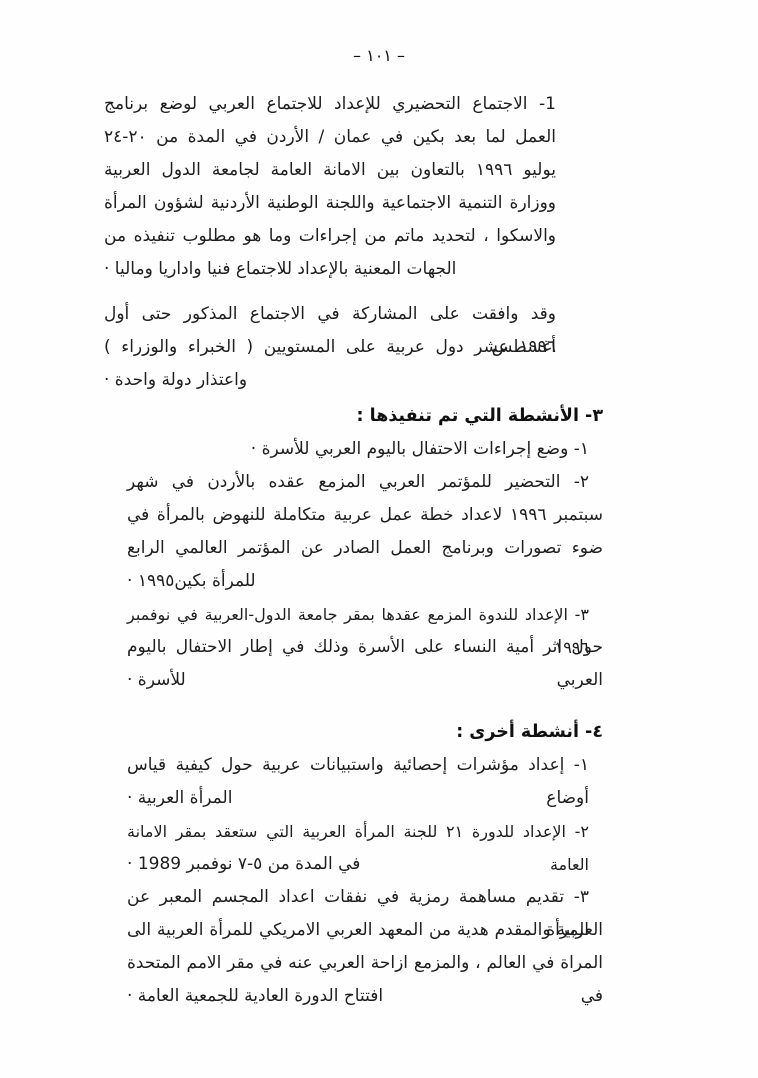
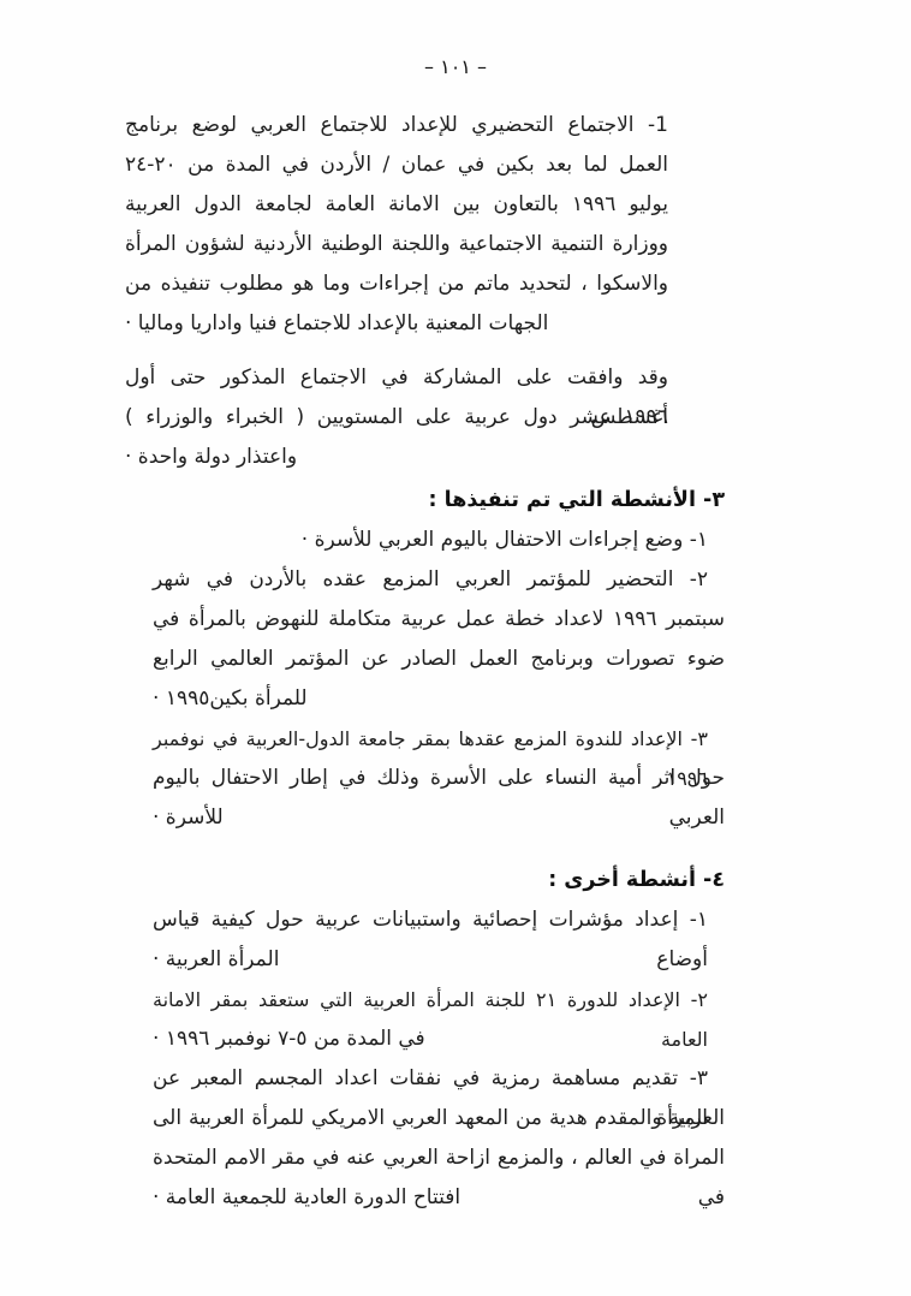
  – ١٠١ –
  1- الاجتماع التحضيري للإعداد للاجتماع العربي لوضع برنامج
  العمل لما بعد بكين في عمان / الأردن في المدة من ٢٠-٢٤
  يوليو ١٩٩٦ بالتعاون بين الامانة العامة لجامعة الدول العربية
  ووزارة التنمية الاجتماعية واللجنة الوطنية الأردنية لشؤون المرأة
  والاسكوا ، لتحديد ماتم من إجراءات وما هو مطلوب تنفيذه من
  الجهات المعنية بالإعداد للاجتماع فنيا واداريا وماليا ·
  وقد وافقت على المشاركة في الاجتماع المذكور حتى أول أغسطس
  ١٩٩٦ عشر دول عربية على المستويين ( الخبراء والوزراء )
  واعتذار دولة واحدة ·
  ٣- الأنشطة التي تم تنفيذها :
  ١- وضع إجراءات الاحتفال باليوم العربي للأسرة ·
  ٢- التحضير للمؤتمر العربي المزمع عقده بالأردن في شهر
  سبتمبر ١٩٩٦ لاعداد خطة عمل عربية متكاملة للنهوض بالمرأة في
  ضوء تصورات وبرنامج العمل الصادر عن المؤتمر العالمي الرابع
  للمرأة بكين١٩٩٥ ·
  ٣- الإعداد للندوة المزمع عقدها بمقر جامعة الدول-العربية في نوفمبر ١٩٩٦
  حول اثر أمية النساء على الأسرة وذلك في إطار الاحتفال باليوم العربي
  للأسرة ·
  ٤- أنشطة أخرى :
  ١- إعداد مؤشرات إحصائية واستبيانات عربية حول كيفية قياس أوضاع
  المرأة العربية ·
  ٢- الإعداد للدورة ٢١ للجنة المرأة العربية التي ستعقد بمقر الامانة العامة
- في المدة من ٥-٧ نوفمبر 1989 ·
+ في المدة من ٥-٧ نوفمبر ١٩٩٦ ·
  ٣- تقديم مساهمة رمزية في نفقات اعداد المجسم المعبر عن المرأة
  العربية والمقدم هدية من المعهد العربي الامريكي للمرأة العربية الى
  المراة في العالم ، والمزمع ازاحة العربي عنه في مقر الامم المتحدة في
  افتتاح الدورة العادية للجمعية العامة ·
